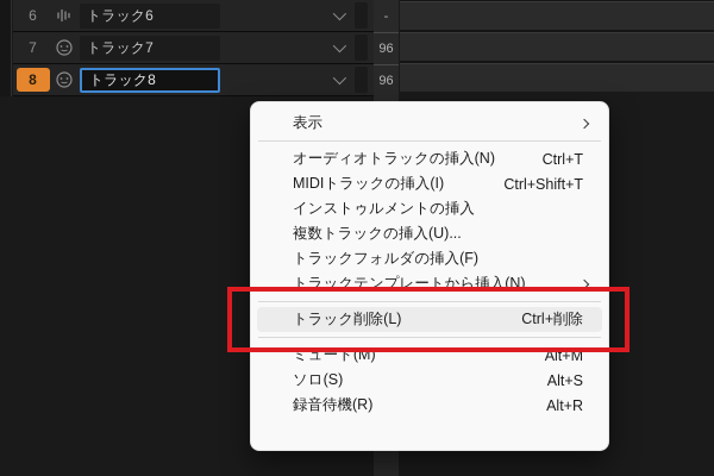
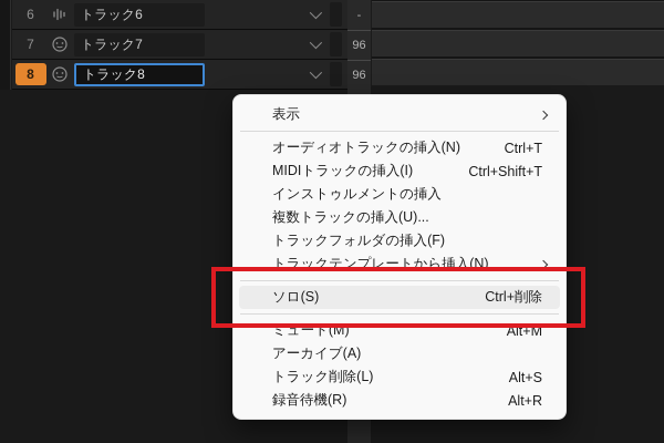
  6
  トラック6
  7
  トラック7
  8
  トラック8
  -
  96
  96
  表示
  オーディオトラックの挿入(N)
  Ctrl+T
  MIDIトラックの挿入(I)
  Ctrl+Shift+T
  インストゥルメントの挿入
  複数トラックの挿入(U)...
  トラックフォルダの挿入(F)
  トラックテンプレートから挿入(N)
- トラック削除(L)
+ ソロ(S)
  Ctrl+削除
  ミュート(M)
  Alt+M
+ アーカイブ(A)
- ソロ(S)
+ トラック削除(L)
  Alt+S
  録音待機(R)
  Alt+R
